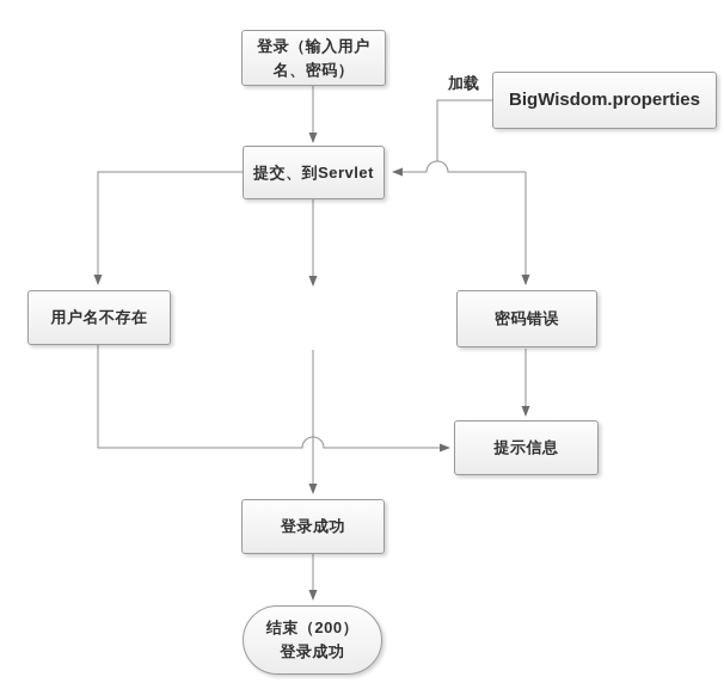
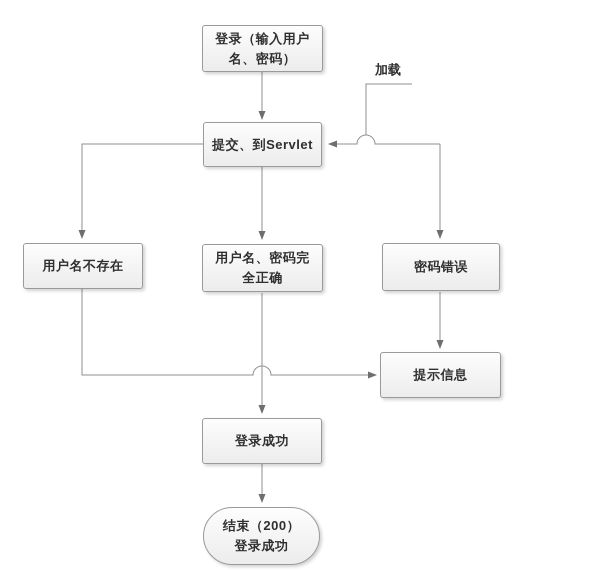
  登录（输入用户
  名、密码）
- BigWisdom.properties
  加载
  提交、到Servlet
  用户名不存在
+ 用户名、密码完
+ 全正确
  密码错误
  提示信息
  登录成功
  结束（200）
  登录成功
